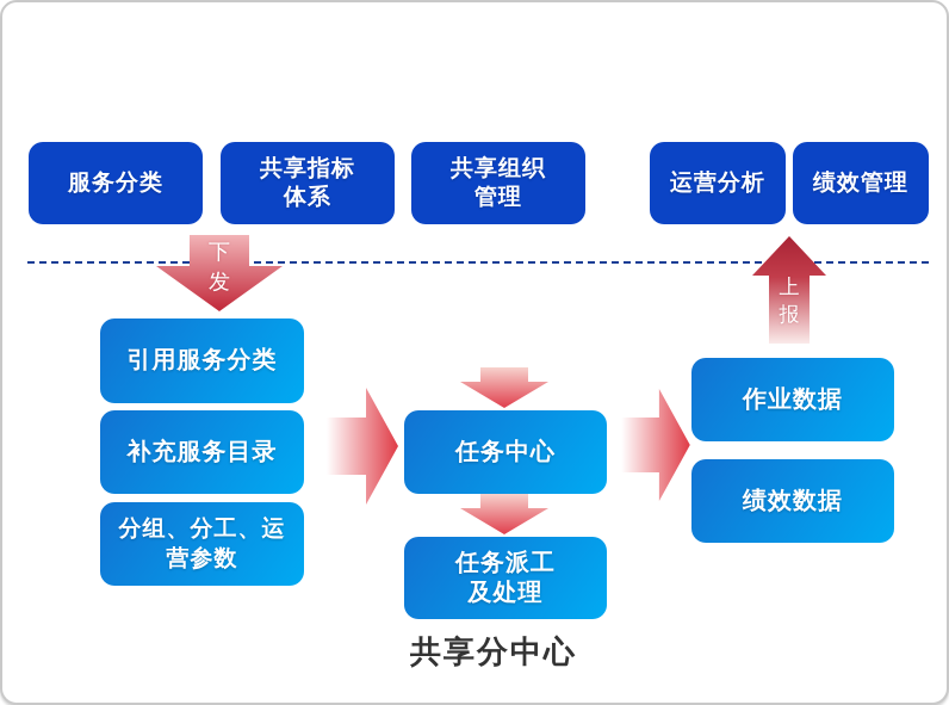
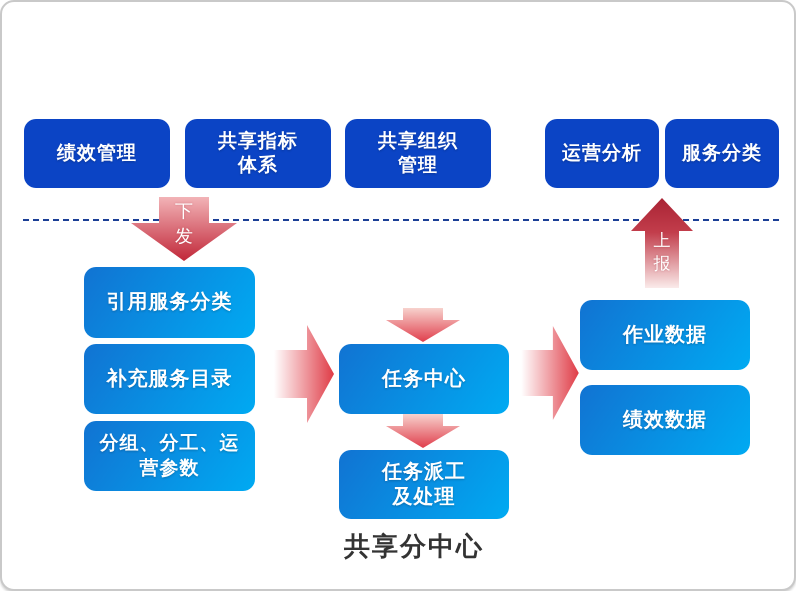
- 服务分类
+ 绩效管理
  共享指标
  体系
  共享组织
  管理
  运营分析
- 绩效管理
+ 服务分类
  下
  发
  上
  报
  引用服务分类
  补充服务目录
  分组、分工、运
  营参数
  任务中心
  任务派工
  及处理
  作业数据
  绩效数据
  共享分中心
